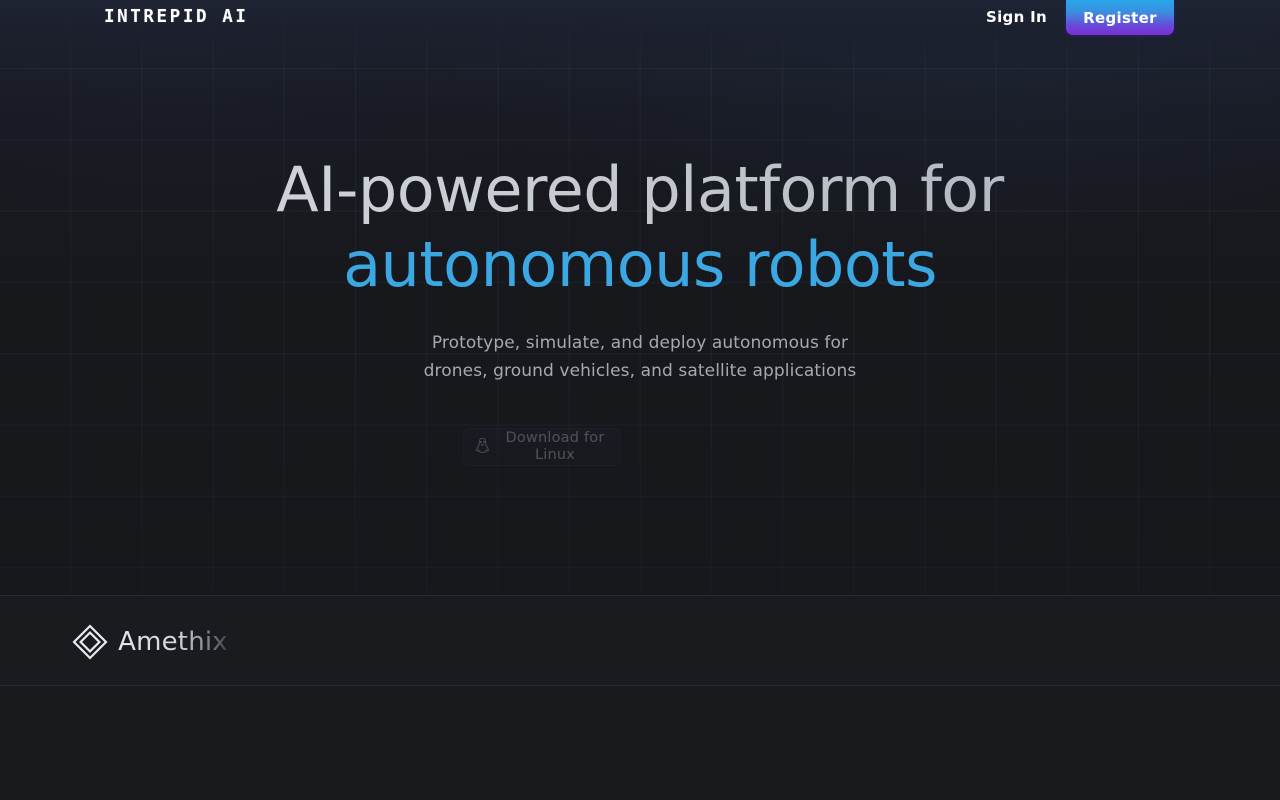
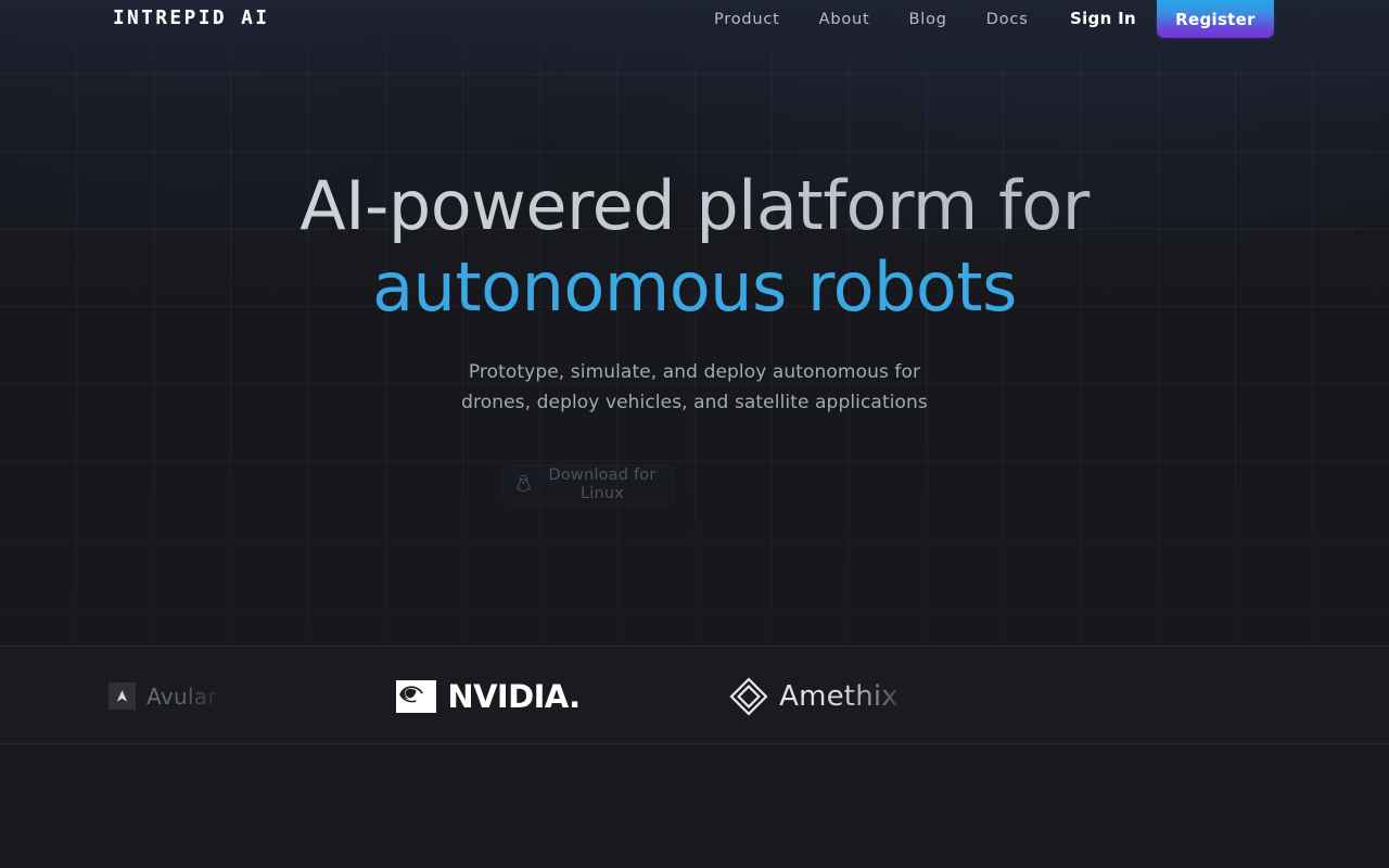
  INTREPID AI
+ Product
+ About
+ Blog
+ Docs
  Sign In
  Register
  AI-powered platform for
  autonomous robots
  Prototype, simulate, and deploy autonomous for
- drones, ground vehicles, and satellite applications
+ drones, deploy vehicles, and satellite applications
  Download for Linux
+ Avular
+ NVIDIA.
  Amethix
